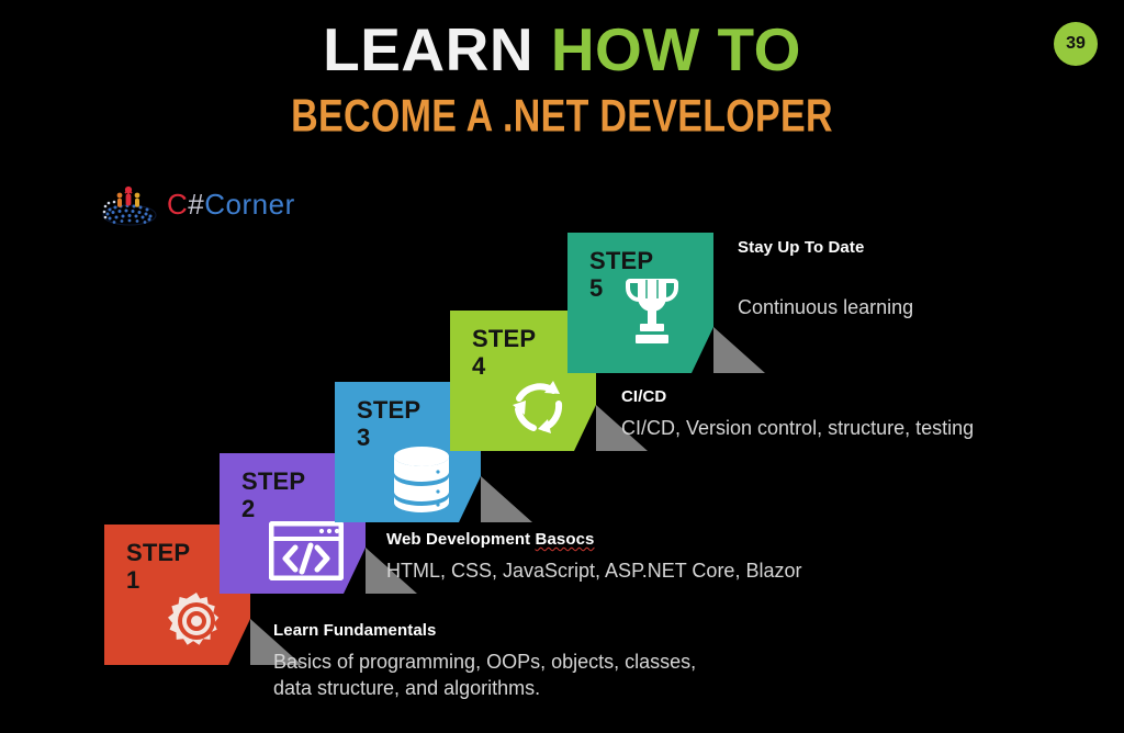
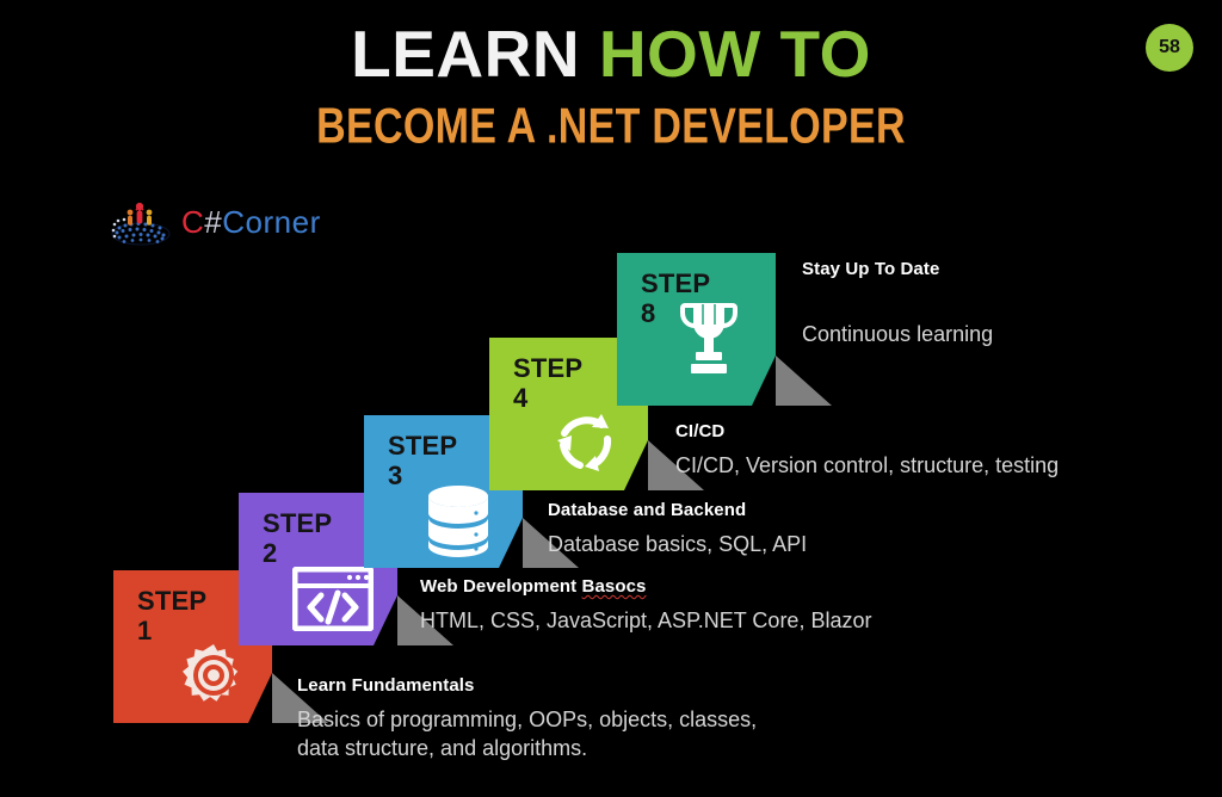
  LEARN HOW TO
  BECOME A .NET DEVELOPER
- 39
+ 58
  C#Corner
  STEP
  1
  Learn Fundamentals
  Basics of programming, OOPs, objects, classes,
  data structure, and algorithms.
  STEP
  2
  Web Development Basocs
  HTML, CSS, JavaScript, ASP.NET Core, Blazor
  STEP
  3
+ Database and Backend
+ Database basics, SQL, API
  STEP
  4
  CI/CD
  CI/CD, Version control, structure, testing
  STEP
- 5
+ 8
  Stay Up To Date
  Continuous learning
